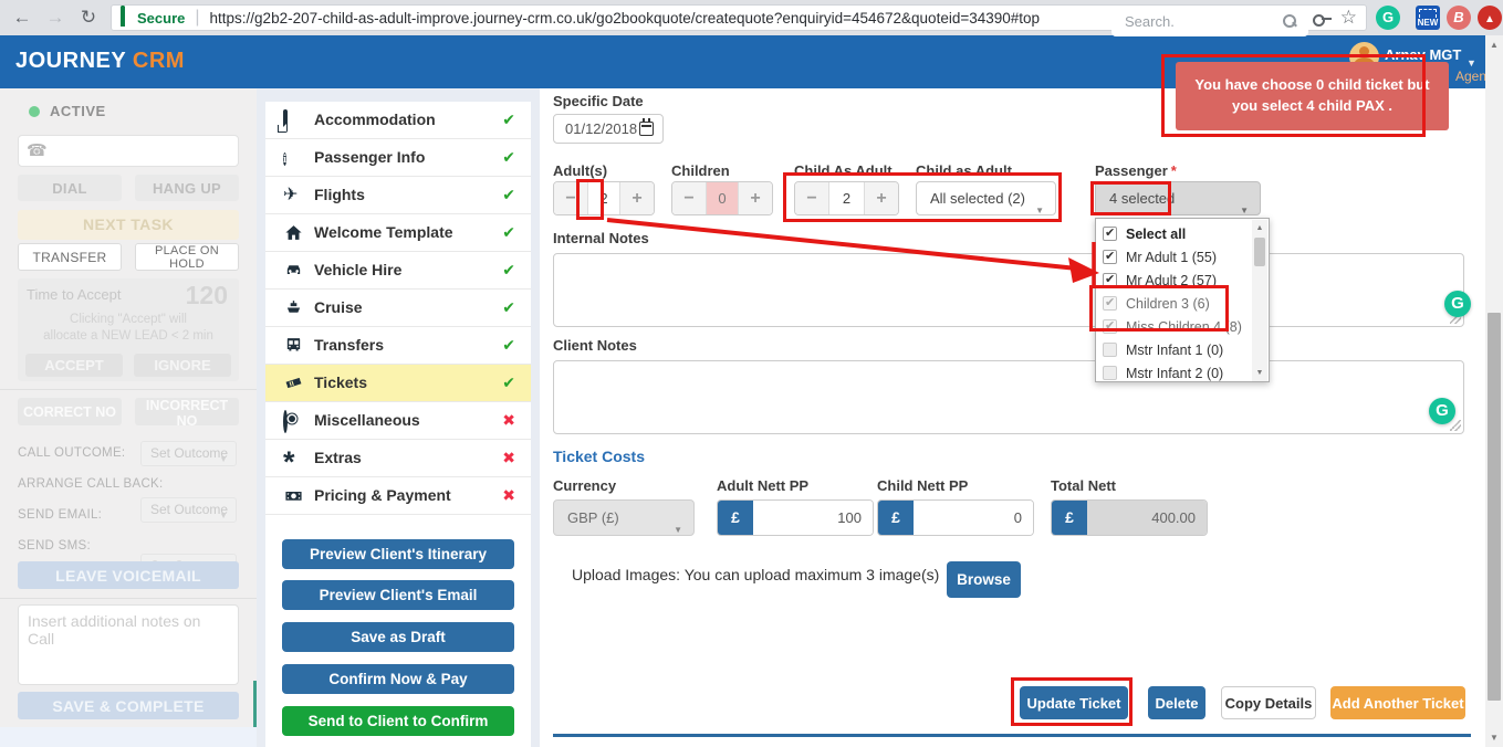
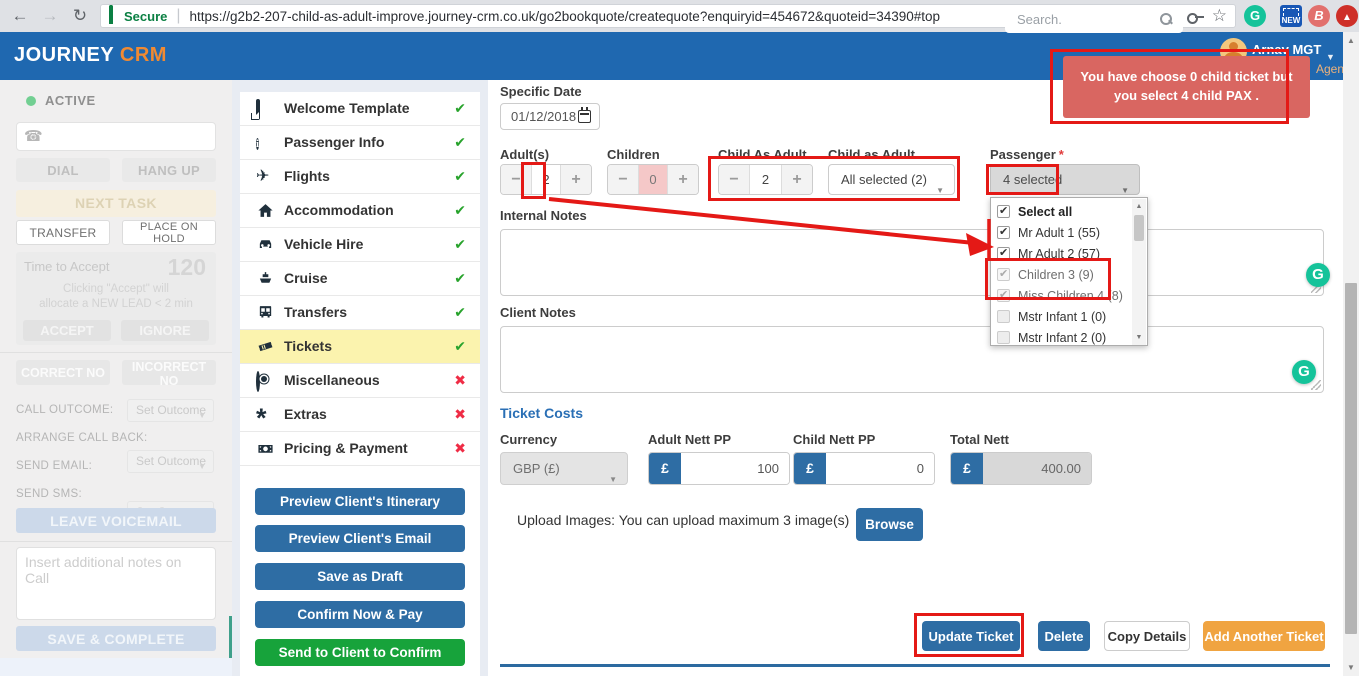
  ←
  →
  ↻
  Secure
  |
  https://g2b2-207-child-as-adult-improve.journey-crm.co.uk/go2bookquote/createquote?enquiryid=454672&quoteid=34390#top
  ☆
  G
  NEW
  B
  JOURNEY CRM
  Search.
  Arnav MGT
  ▼
  Agen
  ▲
  ▼
  ACTIVE
  ☎
  DIAL
  HANG UP
  NEXT TASK
  TRANSFER
  PLACE ON HOLD
  Time to Accept
  Clicking "Accept" will
  allocate a NEW LEAD < 2 min
  CALL OUTCOME:
  Set Outcome
  ARRANGE CALL BACK:
  Set Outcome
  SEND EMAIL:
  SEND SMS:
  LEAVE VOICEMAIL
  SAVE & COMPLETE
- Accommodation
+ Welcome Template
  i
  Passenger Info
  ✈
  Flights
- Welcome Template
+ Accommodation
  Vehicle Hire
  Cruise
  Transfers
  Tickets
  Miscellaneous
  *
  Extras
  Pricing & Payment
  Preview Client's Itinerary
  Preview Client's Email
  Save as Draft
  Confirm Now & Pay
  Send to Client to Confirm
  Specific Date
  01/12/2018
  Adult(s)
  2
  Children
  0
  Child As Adult
  2
  Child as Adult
  All selected (2)
  Passenger *
  4 selected
  Select all
  Mr Adult 1 (55)
  Mr Adult 2 (57)
- Children 3 (6)
+ Children 3 (9)
  Miss Children 4 (8)
  Mstr Infant 1 (0)
  Mstr Infant 2 (0)
  Internal Notes
  G
  Client Notes
  G
  Ticket Costs
  Currency
  GBP (£)
  Adult Nett PP
  £
  100
  Child Nett PP
  £
  0
  Total Nett
  £
  400.00
  Upload Images: You can upload maximum 3 image(s)
  Browse
  Update Ticket
  Delete
  Copy Details
  Add Another Ticket
  You have choose 0 child ticket but you select 4 child PAX .
